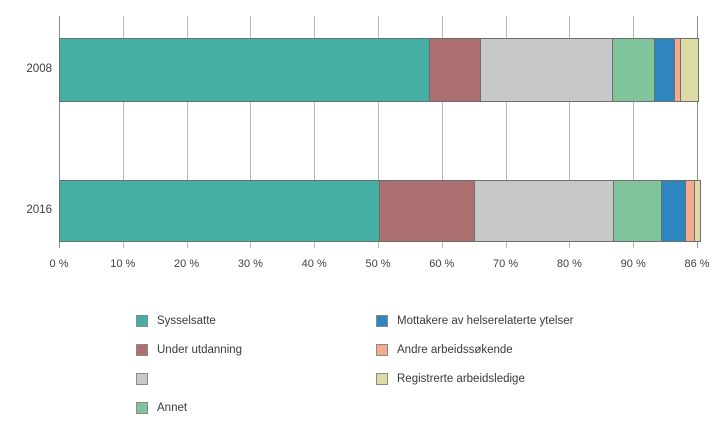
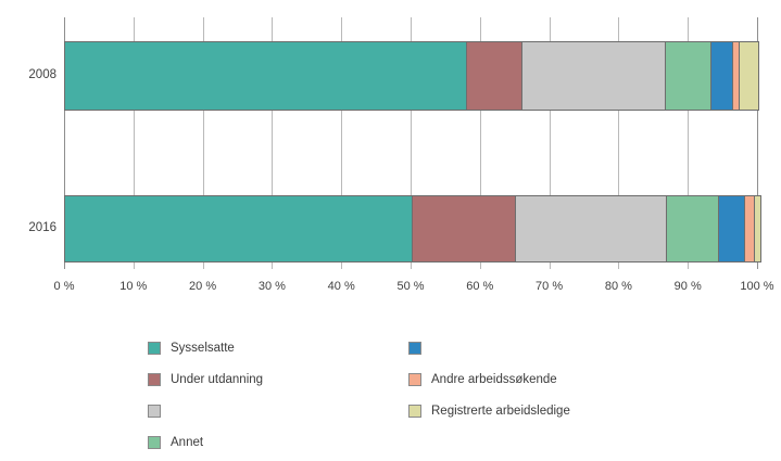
  2008
  2016
  0 %
  10 %
  20 %
  30 %
  40 %
  50 %
  60 %
  70 %
  80 %
  90 %
- 86 %
+ 100 %
  Sysselsatte
  Under utdanning
  Annet
- Mottakere av helserelaterte ytelser
  Andre arbeidssøkende
  Registrerte arbeidsledige
